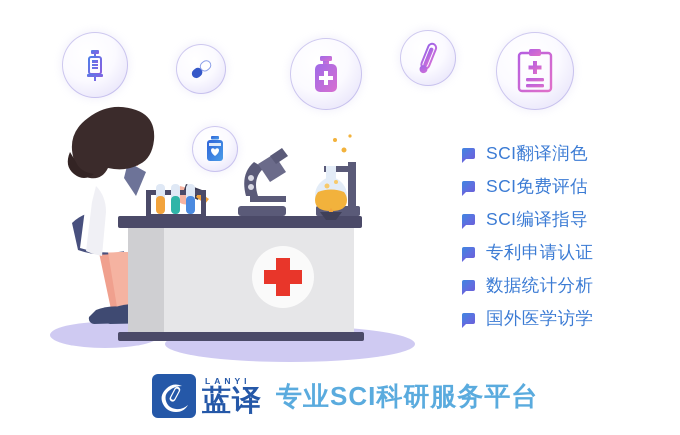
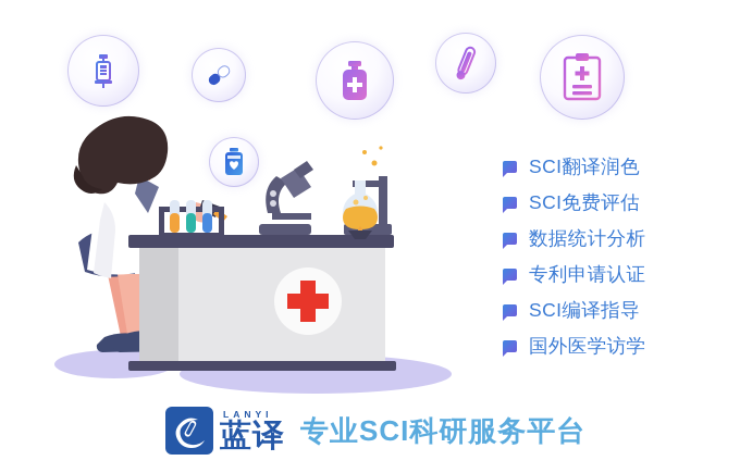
  SCI翻译润色
  SCI免费评估
- SCI编译指导
+ 数据统计分析
  专利申请认证
- 数据统计分析
+ SCI编译指导
  国外医学访学
  LANYI
  蓝译
  专业SCI科研服务平台
